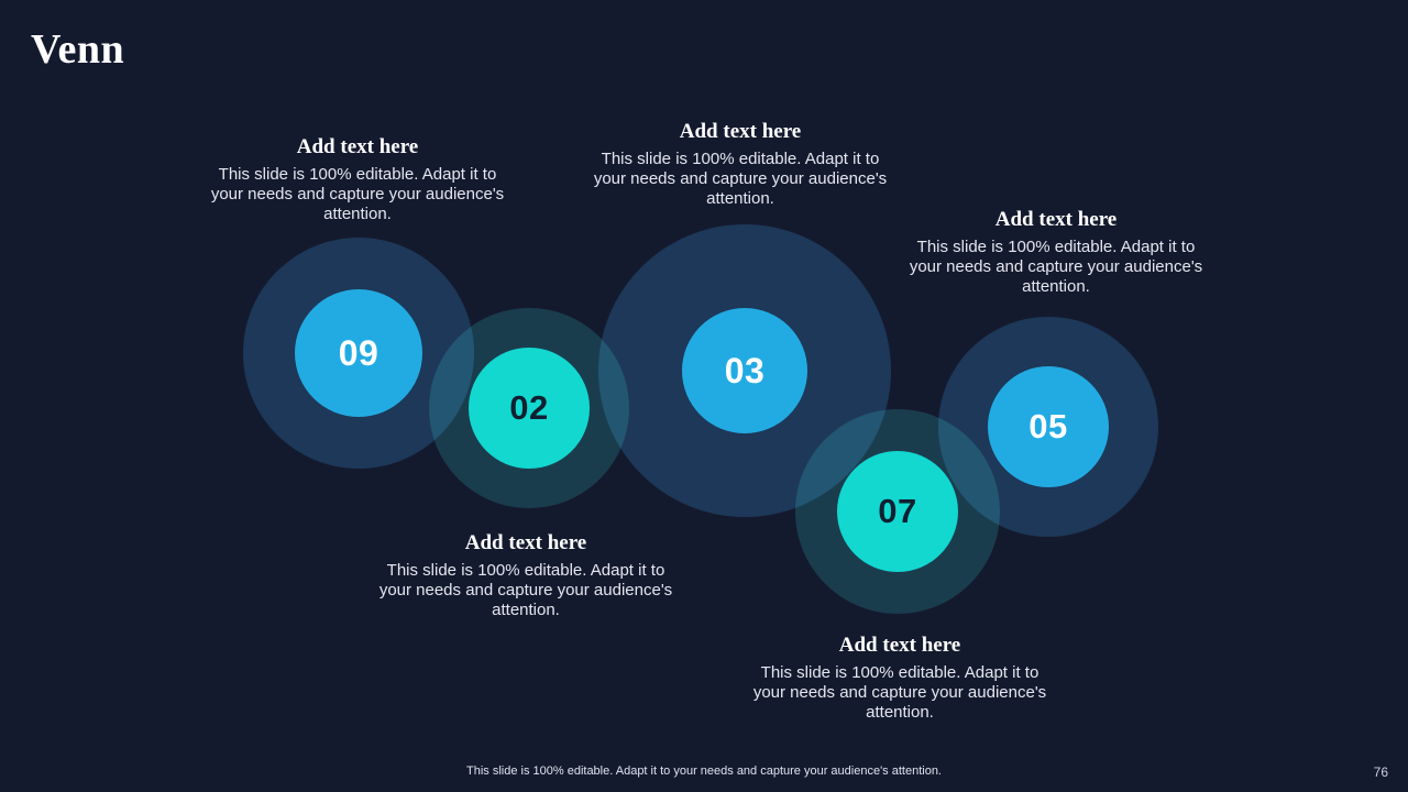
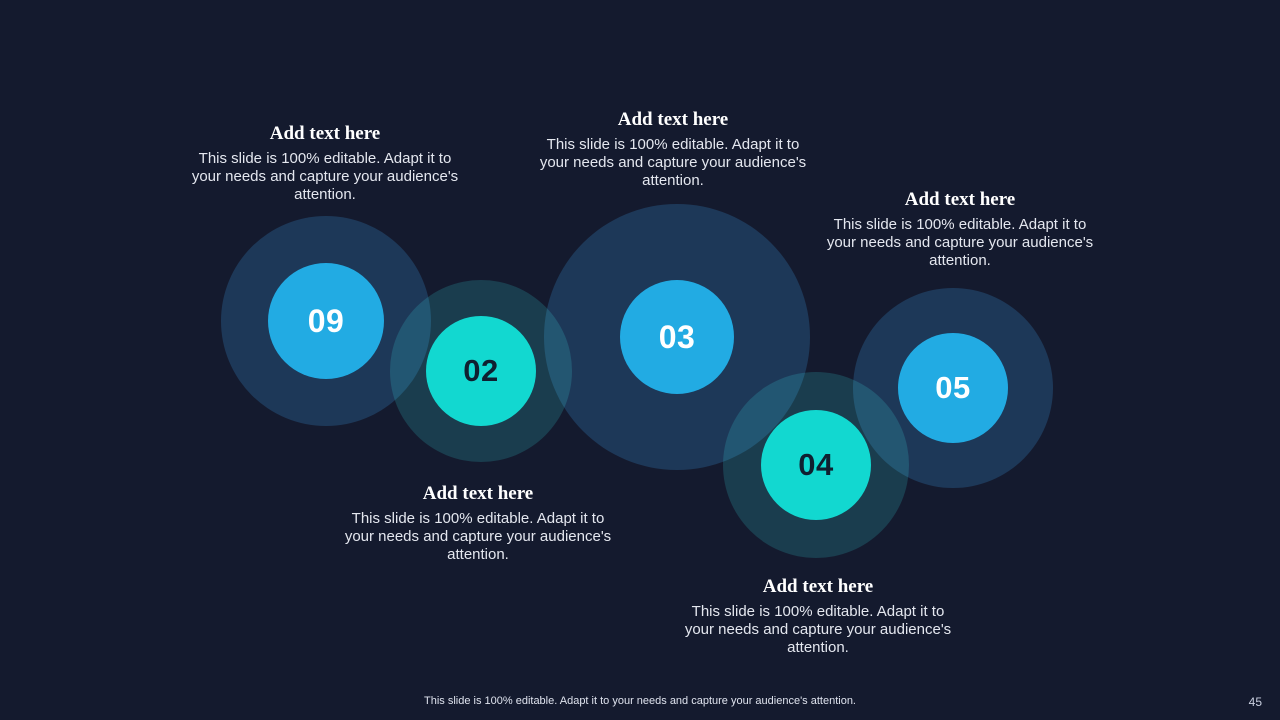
- Venn
  09
  02
  03
- 07
+ 04
  05
  Add text here
  This slide is 100% editable. Adapt it to your needs and capture your audience's attention.
  Add text here
  This slide is 100% editable. Adapt it to your needs and capture your audience's attention.
  Add text here
  This slide is 100% editable. Adapt it to your needs and capture your audience's attention.
  Add text here
  This slide is 100% editable. Adapt it to your needs and capture your audience's attention.
  Add text here
  This slide is 100% editable. Adapt it to your needs and capture your audience's attention.
  This slide is 100% editable. Adapt it to your needs and capture your audience's attention.
- 76
+ 45
